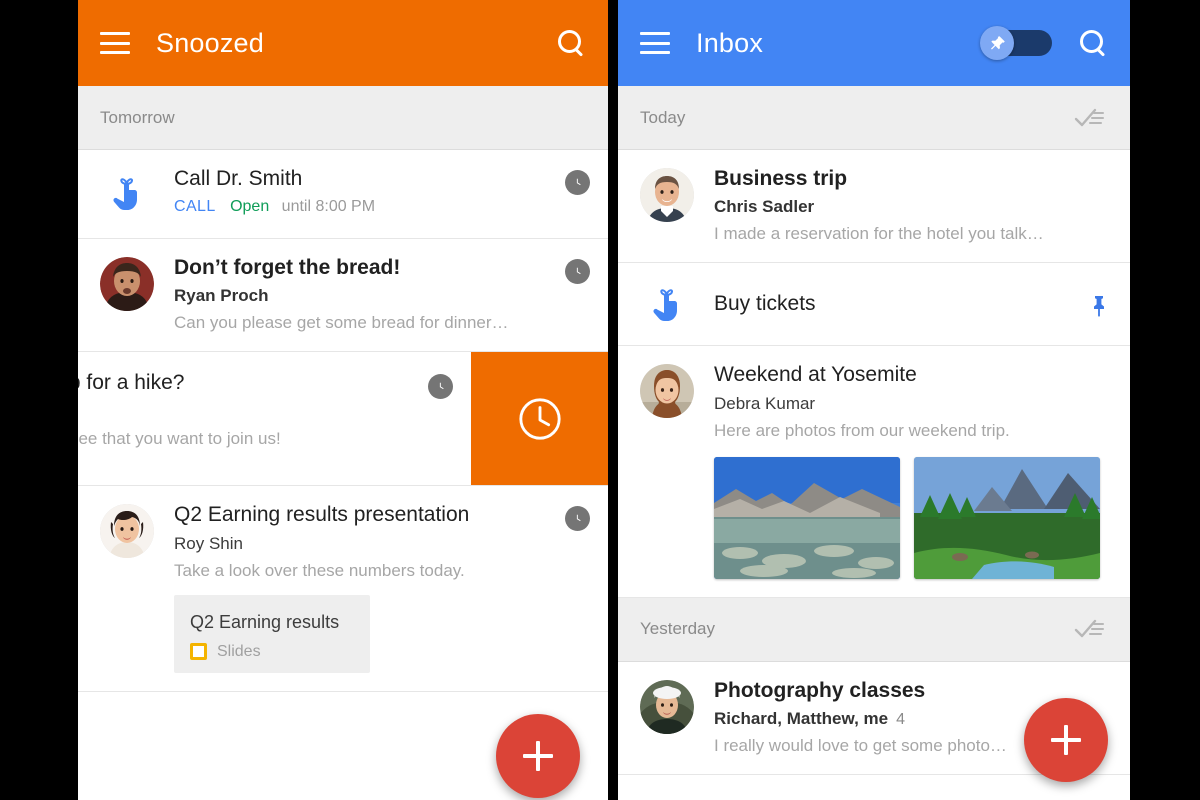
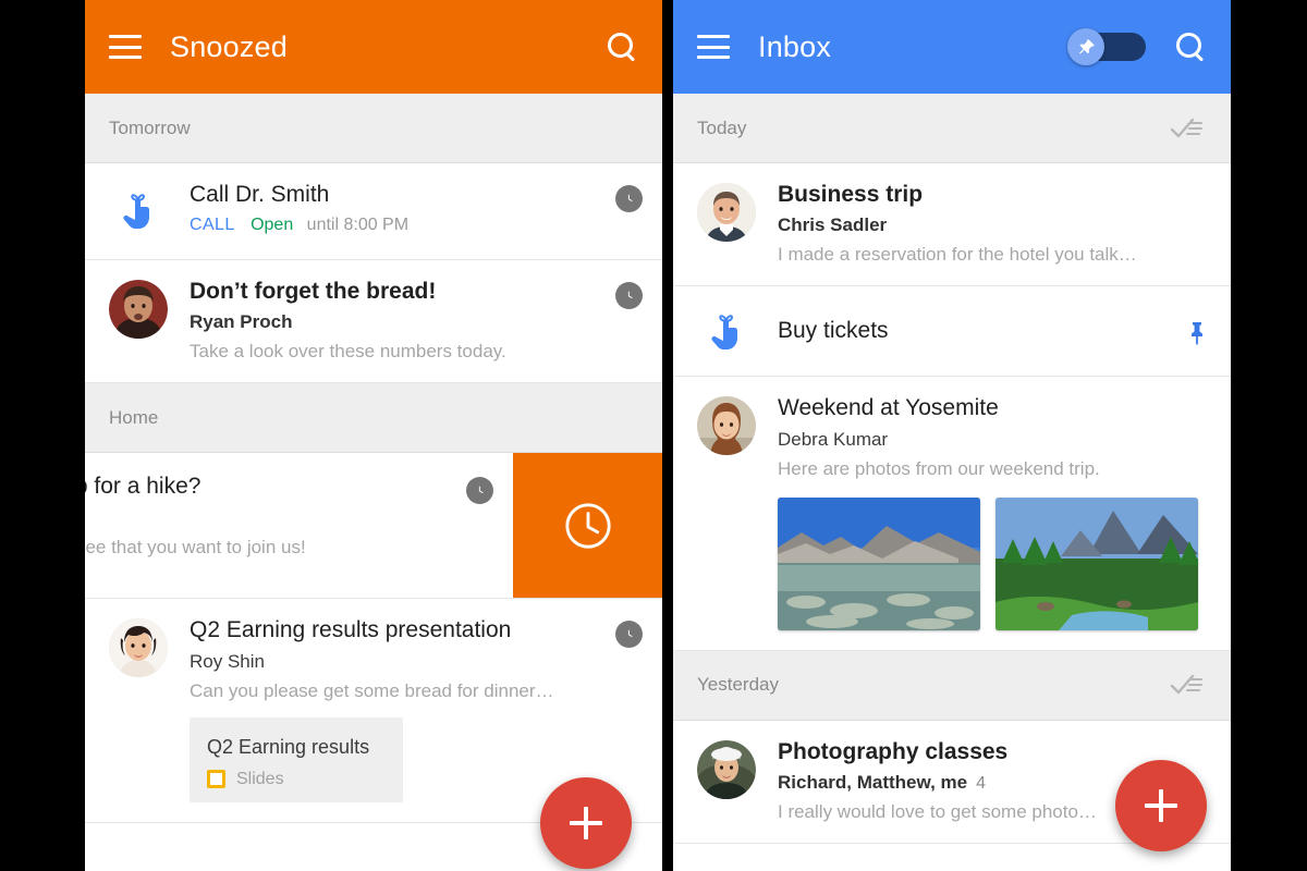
  Snoozed
  Tomorrow
  Call Dr. Smith
  CALL Open until 8:00 PM
  Don’t forget the bread!
  Ryan Proch
- Can you please get some bread for dinner…
+ Take a look over these numbers today.
+ Home
  ee that you want to join us!
  Q2 Earning results presentation
  Roy Shin
- Take a look over these numbers today.
+ Can you please get some bread for dinner…
  Q2 Earning results
  Slides
  Inbox
  Today
  Business trip
  Chris Sadler
  I made a reservation for the hotel you talk…
  Buy tickets
  Weekend at Yosemite
  Debra Kumar
  Here are photos from our weekend trip.
  Yesterday
  Photography classes
  Richard, Matthew, me 4
  I really would love to get some photo…
